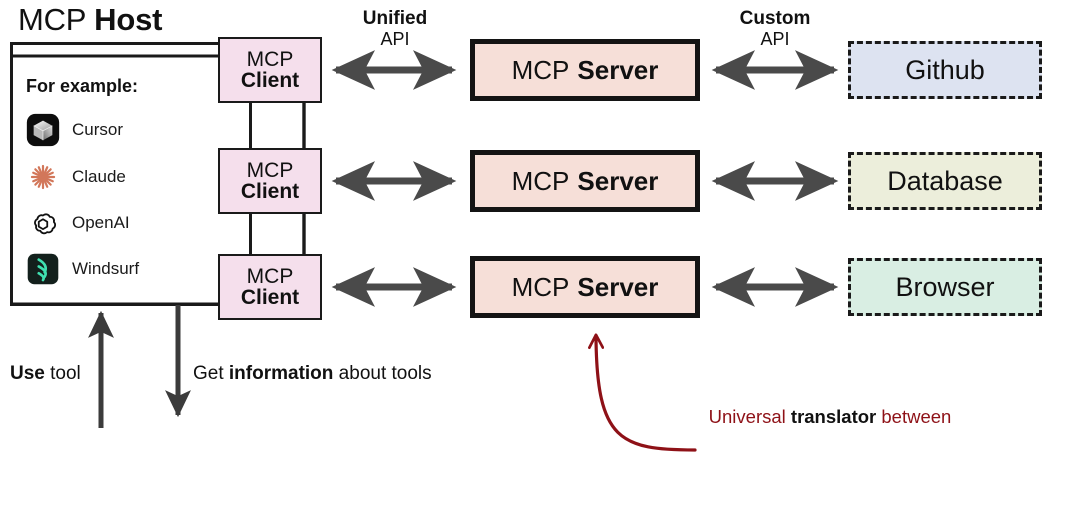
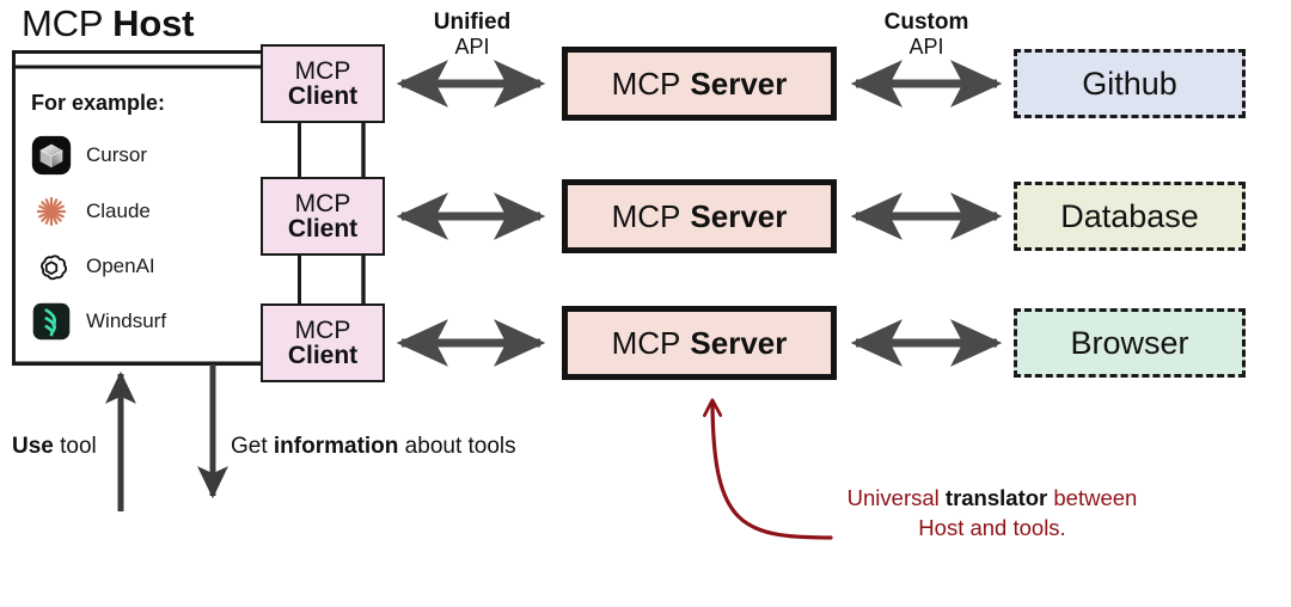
  MCP Host
  For example:
  Cursor
  Claude
  OpenAI
  Windsurf
  MCP
  Client
  MCP
  Client
  MCP
  Client
  MCP
  Server
  MCP
  Server
  MCP
  Server
  Github
  Database
  Browser
  Unified
  API
  Custom
  API
  Use tool
  Get information about tools
  Universal translator between
+ Host and tools.
